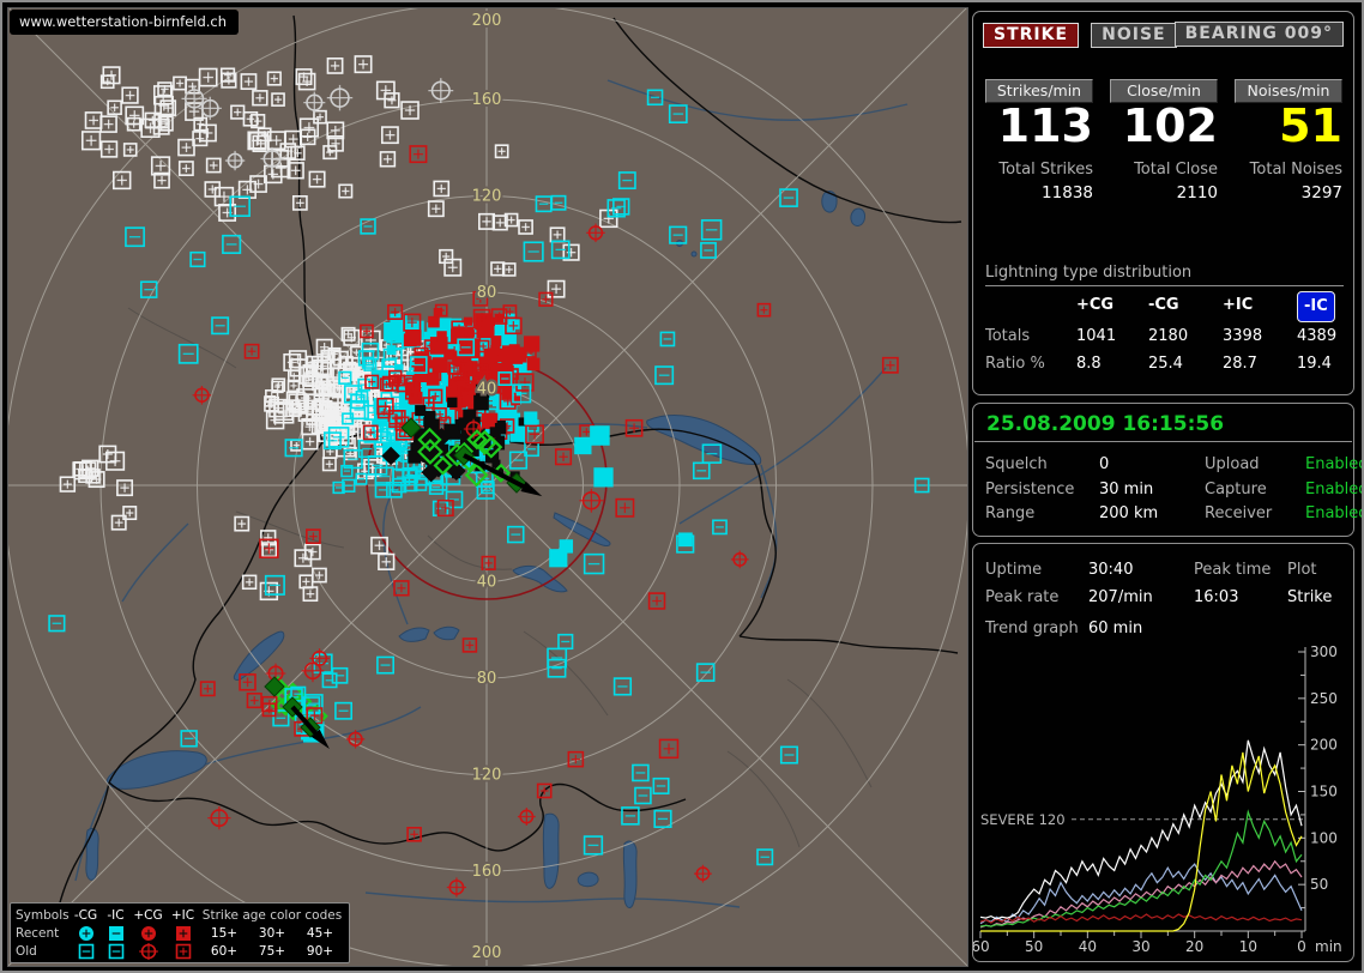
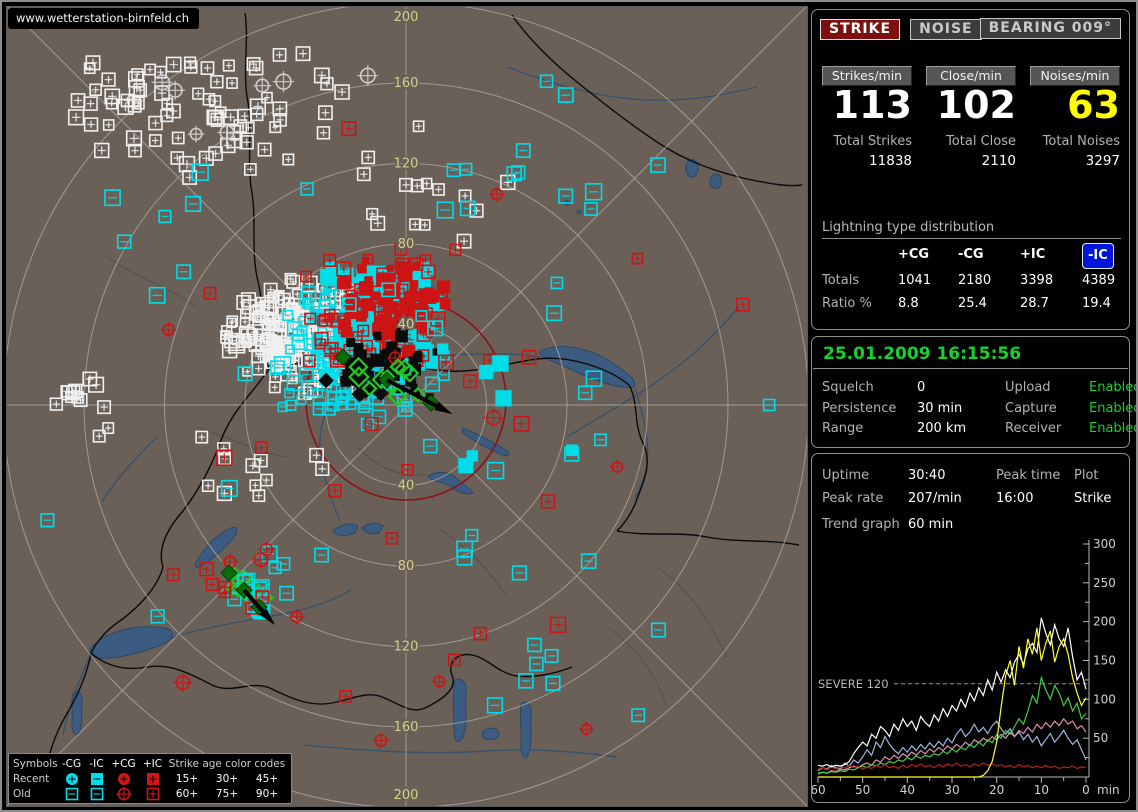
  40
  40
  80
  80
  120
  120
  160
  160
  200
  200
  www.wetterstation-birnfeld.ch
  Symbols
  -CG
  -IC
  +CG
  +IC
  Strike age color codes
  Recent
  15+
  30+
  45+
  Old
  60+
  75+
  90+
  STRIKE NOISE
  BEARING 009°
  Strikes/min
  Close/min
  Noises/min
  113
  102
- 51
+ 63
  Total Strikes
  Total Close
  Total Noises
  11838
  2110
  3297
  Lightning type distribution
  +CG
  -CG
  +IC
  -IC
  Totals
  1041
  2180
  3398
  4389
  Ratio %
  8.8
  25.4
  28.7
  19.4
- 25.08.2009 16:15:56
+ 25.01.2009 16:15:56
  Squelch
  0
  Upload
  Enabled
  Persistence
  30 min
  Capture
  Enabled
  Range
  200 km
  Receiver
  Enabled
  Uptime
  30:40
  Peak time
  Plot
  Peak rate
  207/min
- 16:03
+ 16:00
  Strike
  Trend graph
  60 min
  50
  100
  150
  200
  250
  300
  60
  50
  40
  30
  20
  10
  0
  min
  SEVERE 120
